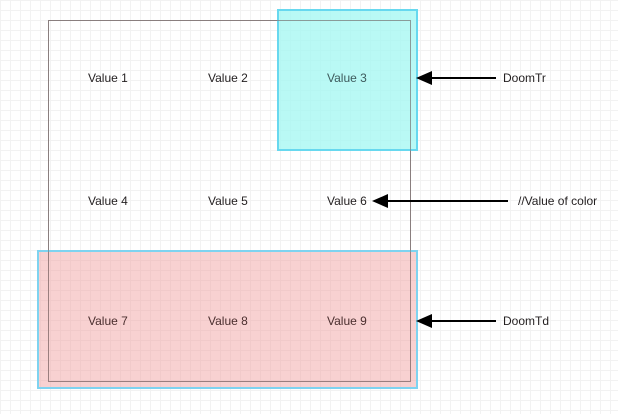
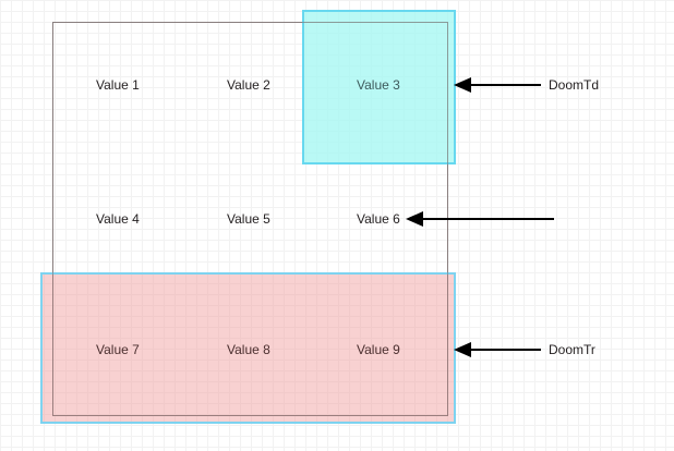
  Value 1
  Value 2
  Value 3
  Value 4
  Value 5
  Value 6
  Value 7
  Value 8
  Value 9
- DoomTr
+ DoomTd
- //Value of color
- DoomTd
+ DoomTr
